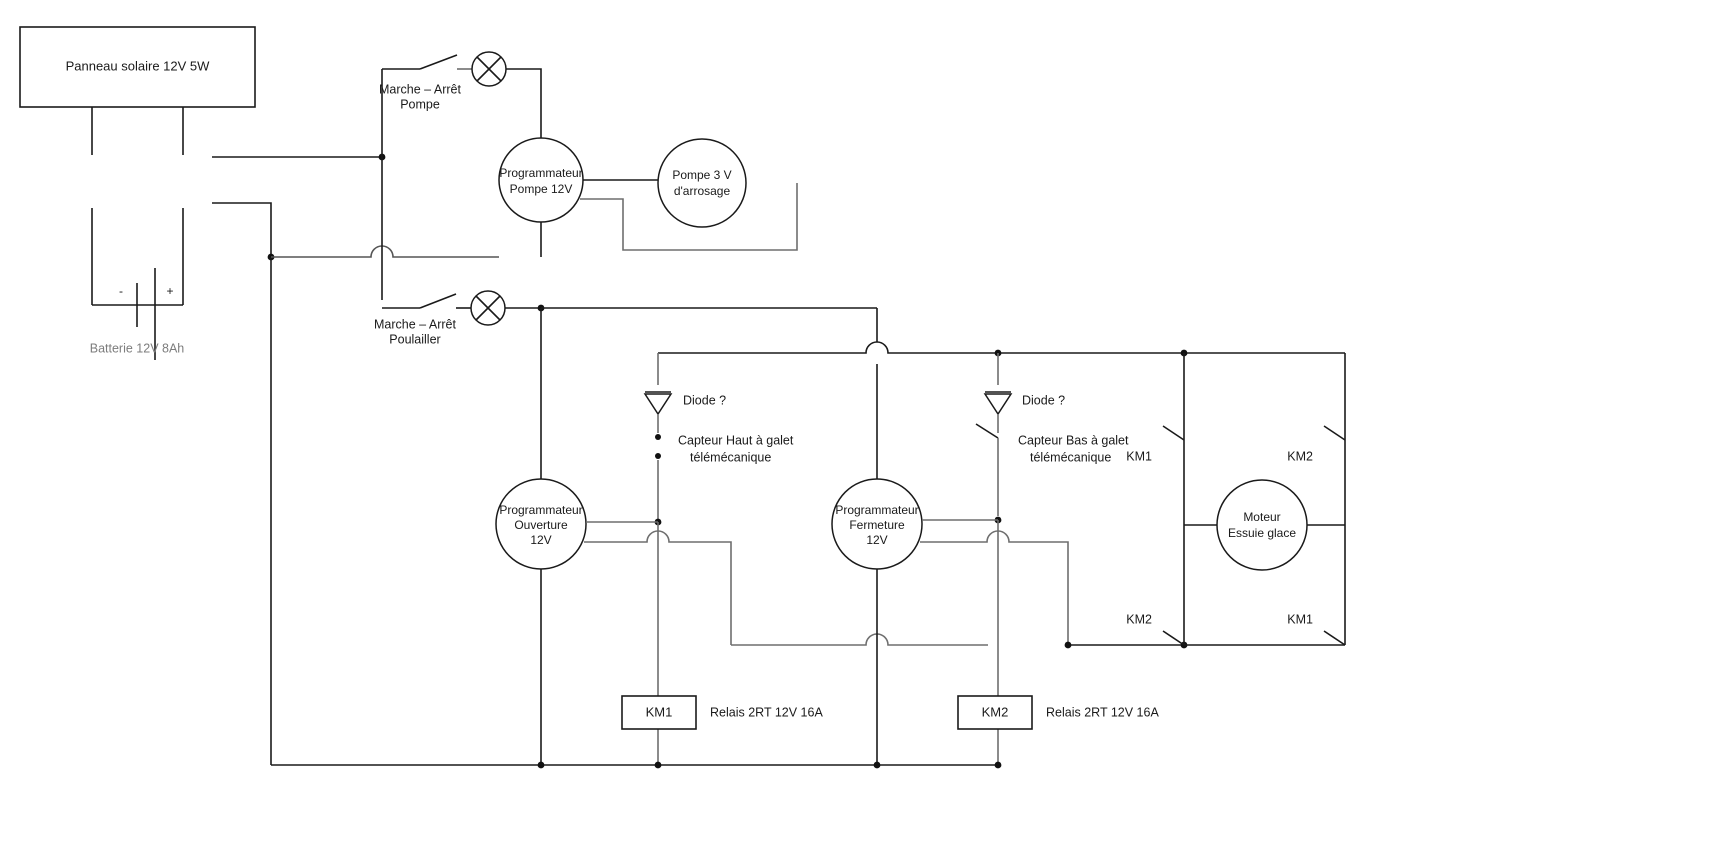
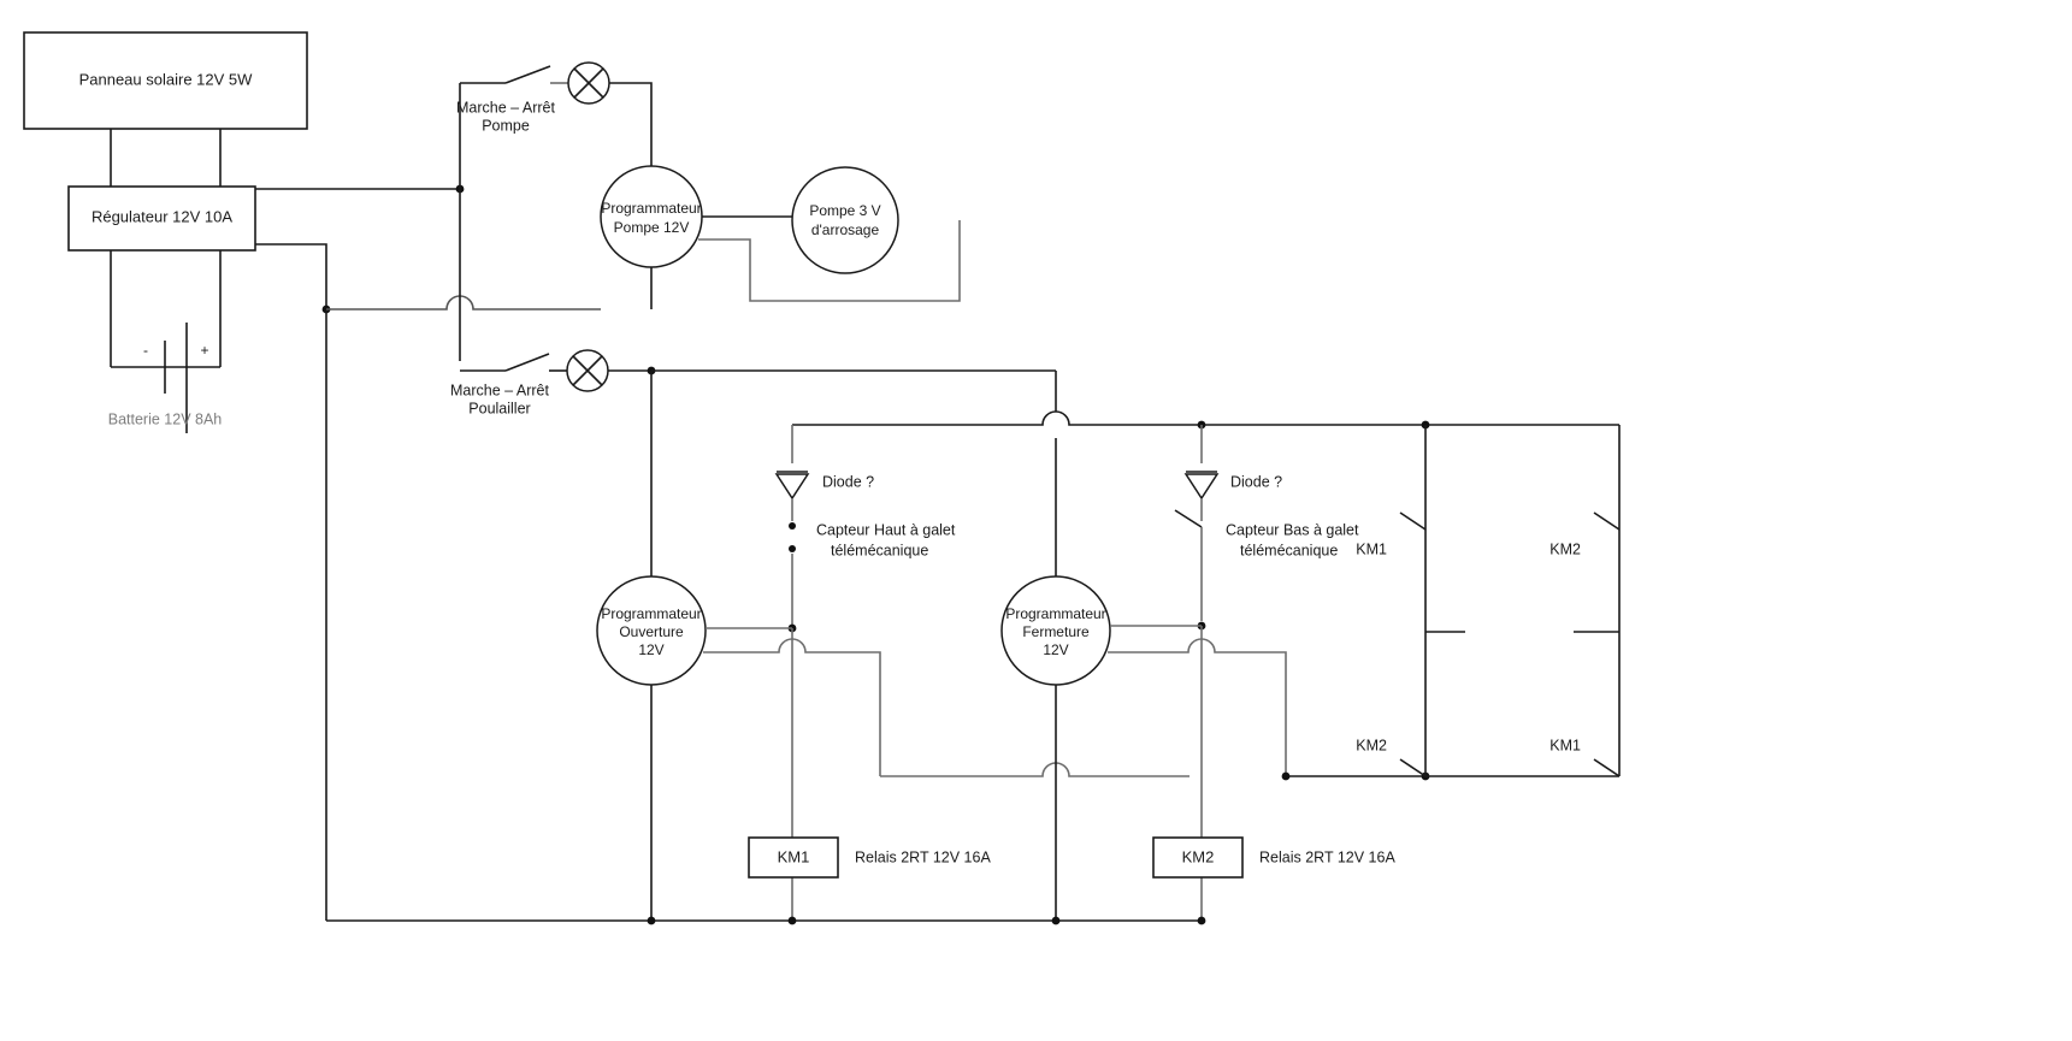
  Panneau solaire 12V 5W
+ Régulateur 12V 10A
  -
  +
  Batterie 12V 8Ah
  Marche – Arrêt
  Pompe
  Programmateur
  Pompe 12V
  Pompe 3 V
  d'arrosage
  Marche – Arrêt
  Poulailler
  Diode ?
  Capteur Haut à galet
  télémécanique
  Programmateur
  Ouverture
  12V
  Diode ?
  Capteur Bas à galet
  télémécanique
  Programmateur
  Fermeture
  12V
  KM1
  KM2
  KM2
  KM1
- Moteur
- Essuie glace
  KM1
  Relais 2RT 12V 16A
  KM2
  Relais 2RT 12V 16A
